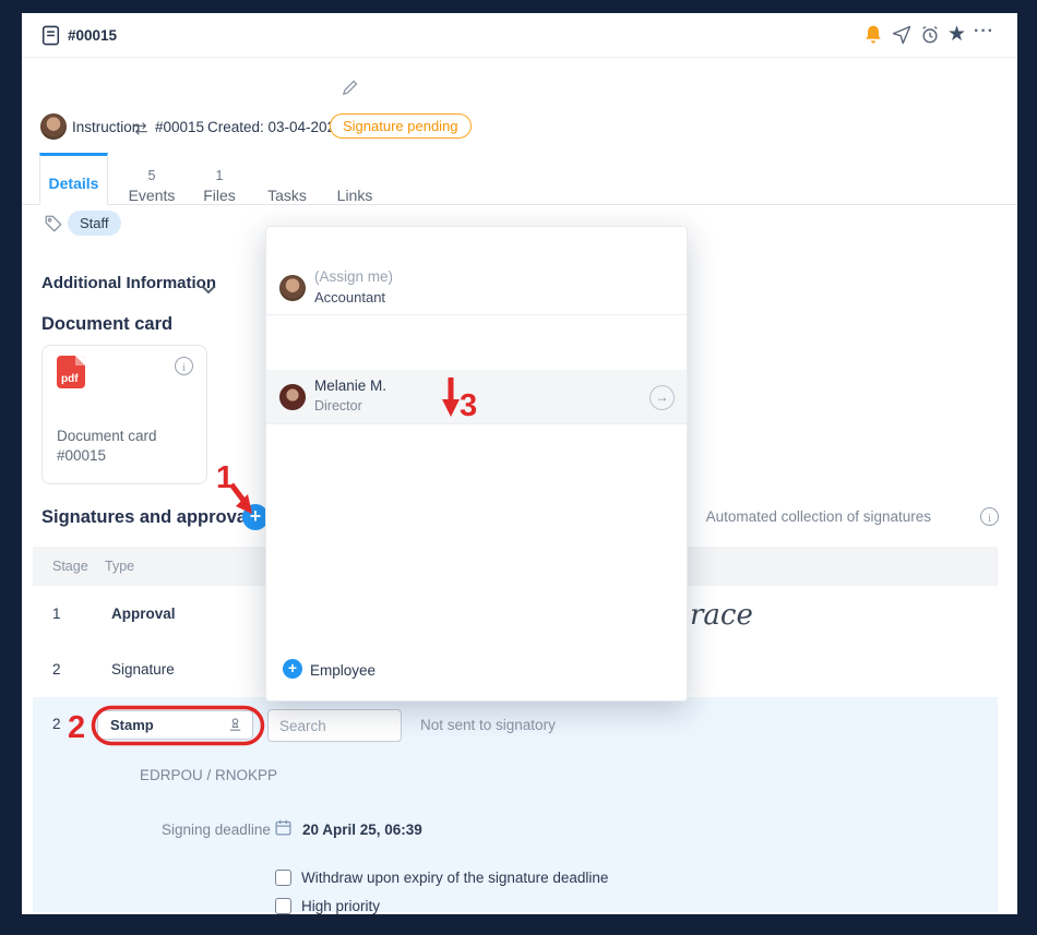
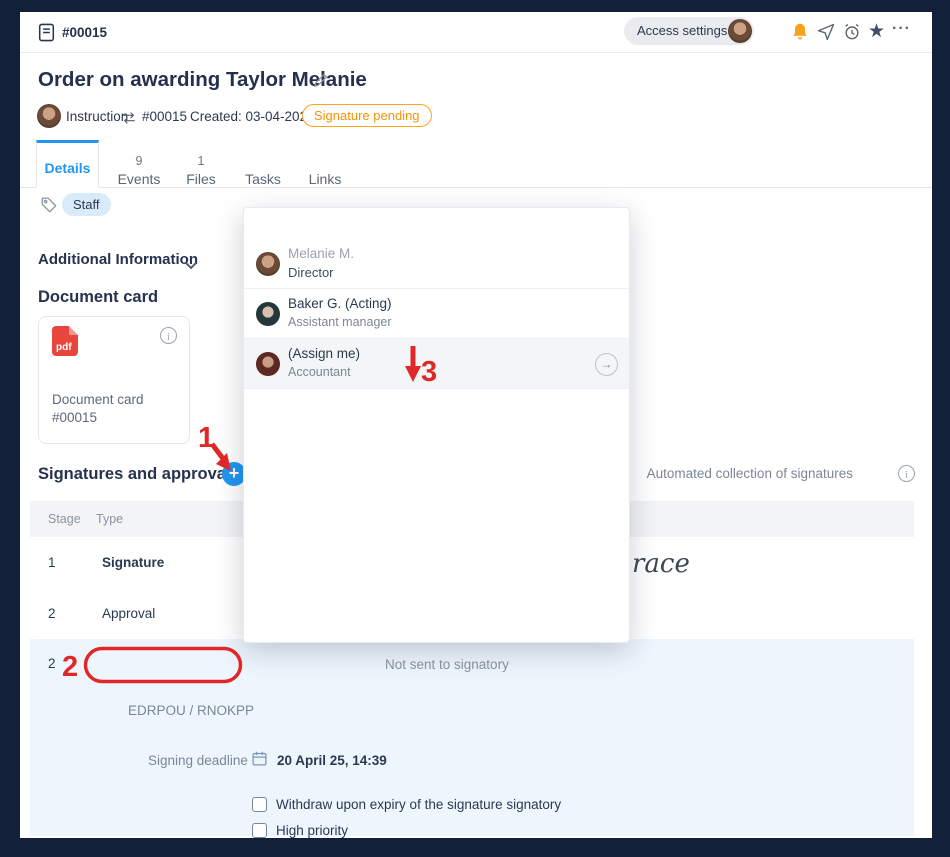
  #00015
+ Access settings
+ Order on awarding Taylor Melanie
  Instruction
  #00015
  Created: 03-04-20
  Signature pending
  Details
- 5
+ 9
  Events
  1
  Files
  Tasks
  Links
  Staff
  Additional Information
  Document card
  pdf
  Document card
  #00015
  Signatures and approv
  Automated collection of signatures
  Stage
  Type
  1
- Approval
+ Signature
  race
  2
- Signature
+ Approval
  2
- Stamp
- Search
  Not sent to signatory
  EDRPOU / RNOKPP
  Signing deadline
- 20 April 25, 06:39
+ 20 April 25, 14:39
- Withdraw upon expiry of the signature deadline
+ Withdraw upon expiry of the signature signatory
  High priority
- (Assign me)
+ Melanie M.
- Accountant
+ Director
+ Baker G. (Acting)
+ Assistant manager
- Melanie M.
+ (Assign me)
- Director
+ Accountant
- Employee
  1
  2
  3
